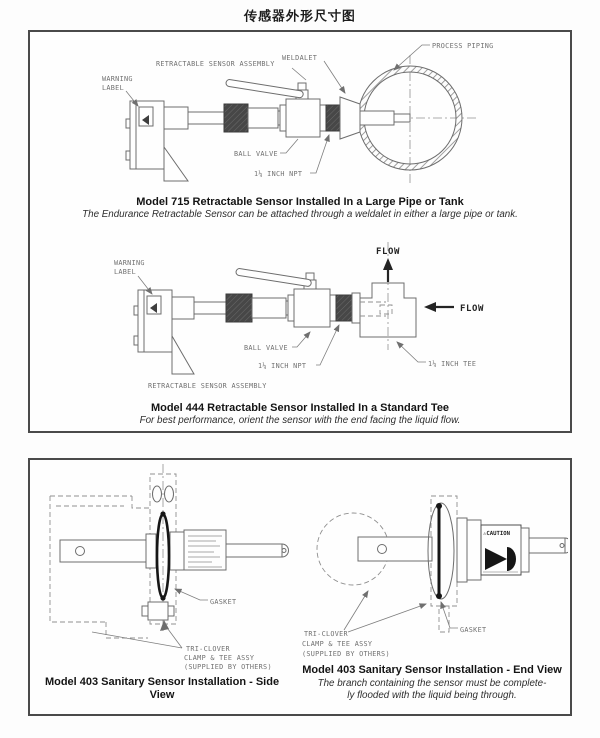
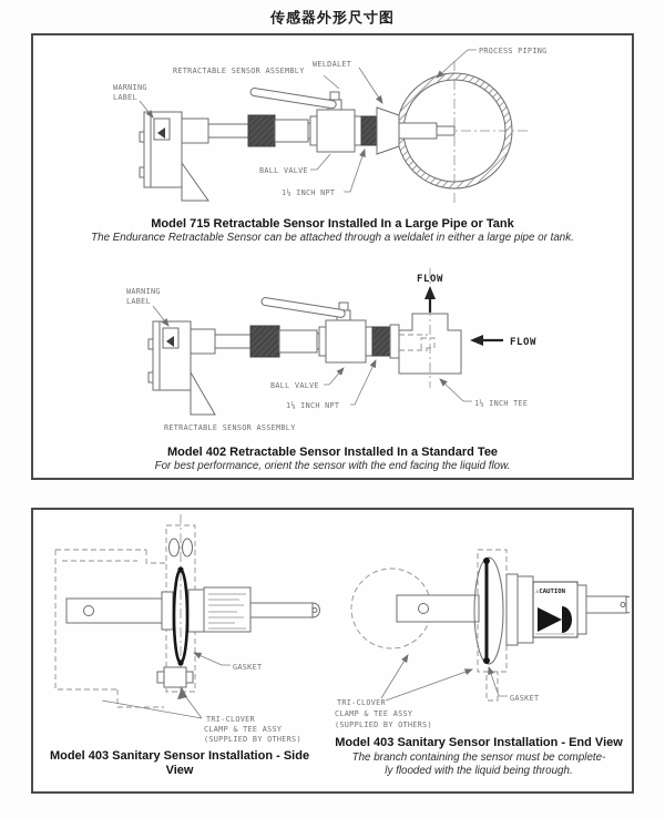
  传感器外形尺寸图
  WARNING
  LABEL
  RETRACTABLE SENSOR ASSEMBLY
  WELDALET
  PROCESS PIPING
  BALL VALVE
  1¼ INCH NPT
  Model 715 Retractable Sensor Installed In a Large Pipe or Tank
  The Endurance Retractable Sensor can be attached through a weldalet in either a large pipe or tank.
  FLOW
  FLOW
  WARNING
  LABEL
  BALL VALVE
  1¼ INCH NPT
  1¼ INCH TEE
  RETRACTABLE SENSOR ASSEMBLY
- Model 444 Retractable Sensor Installed In a Standard Tee
+ Model 402 Retractable Sensor Installed In a Standard Tee
  For best performance, orient the sensor with the end facing the liquid flow.
  GASKET
  TRI-CLOVER
  CLAMP & TEE ASSY
  (SUPPLIED BY OTHERS)
  Model 403 Sanitary Sensor Installation - Side View
  TRI-CLOVER
  CLAMP & TEE ASSY
  (SUPPLIED BY OTHERS)
  GASKET
  Model 403 Sanitary Sensor Installation - End View
  The branch containing the sensor must be complete-
  ly flooded with the liquid being through.
